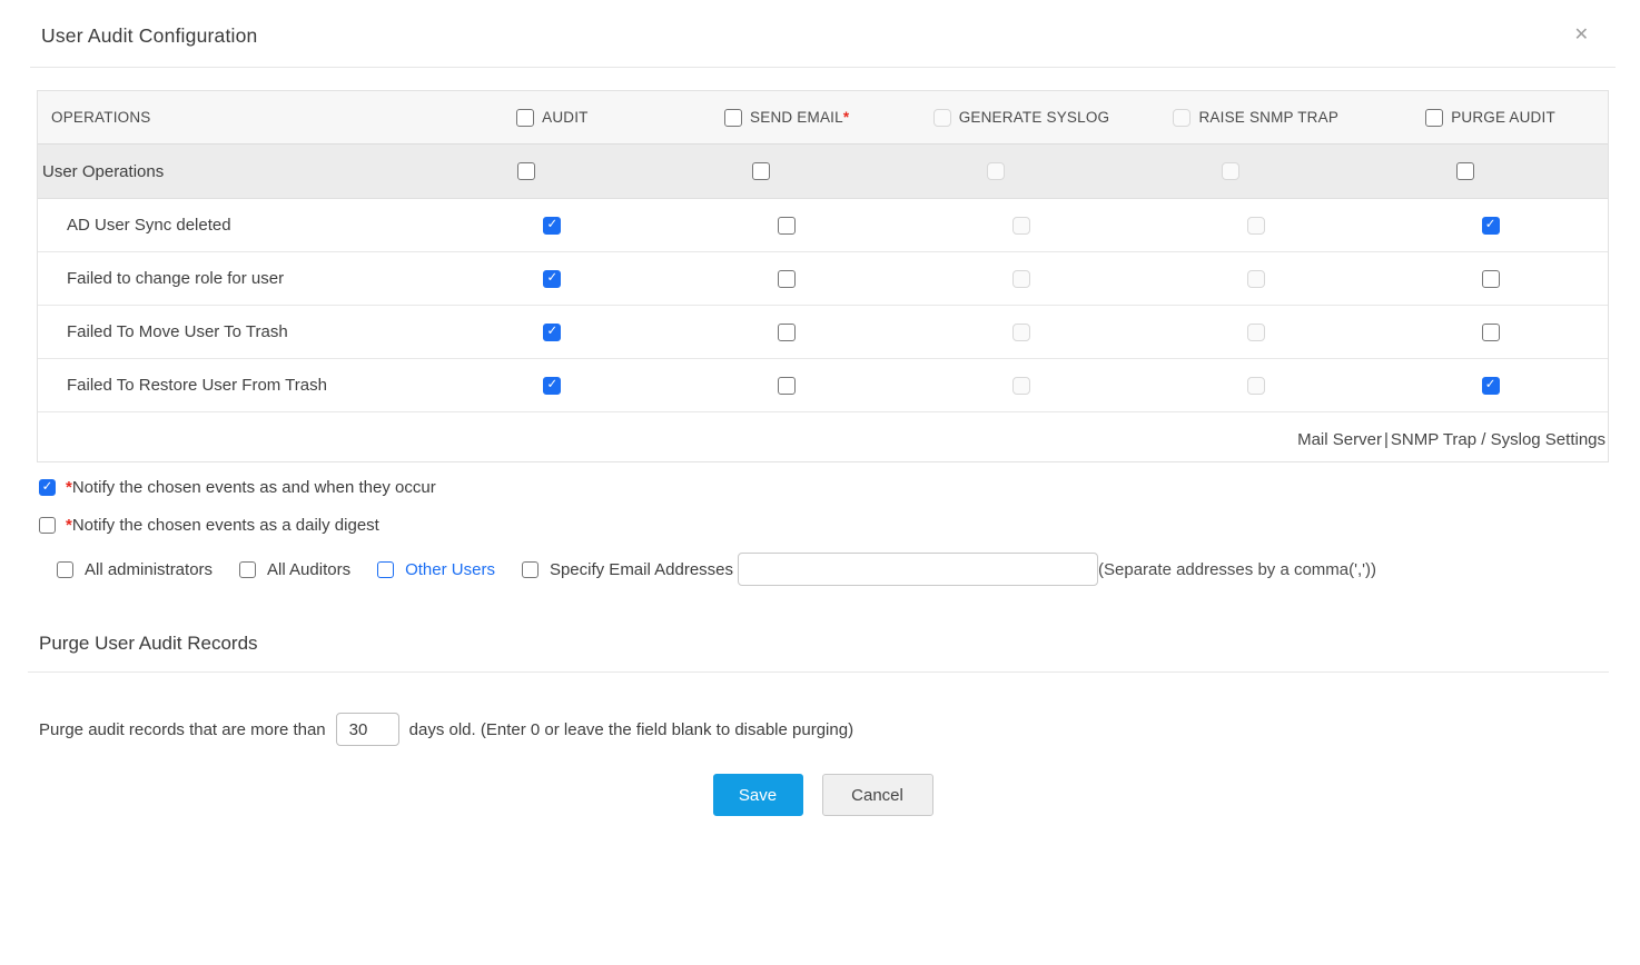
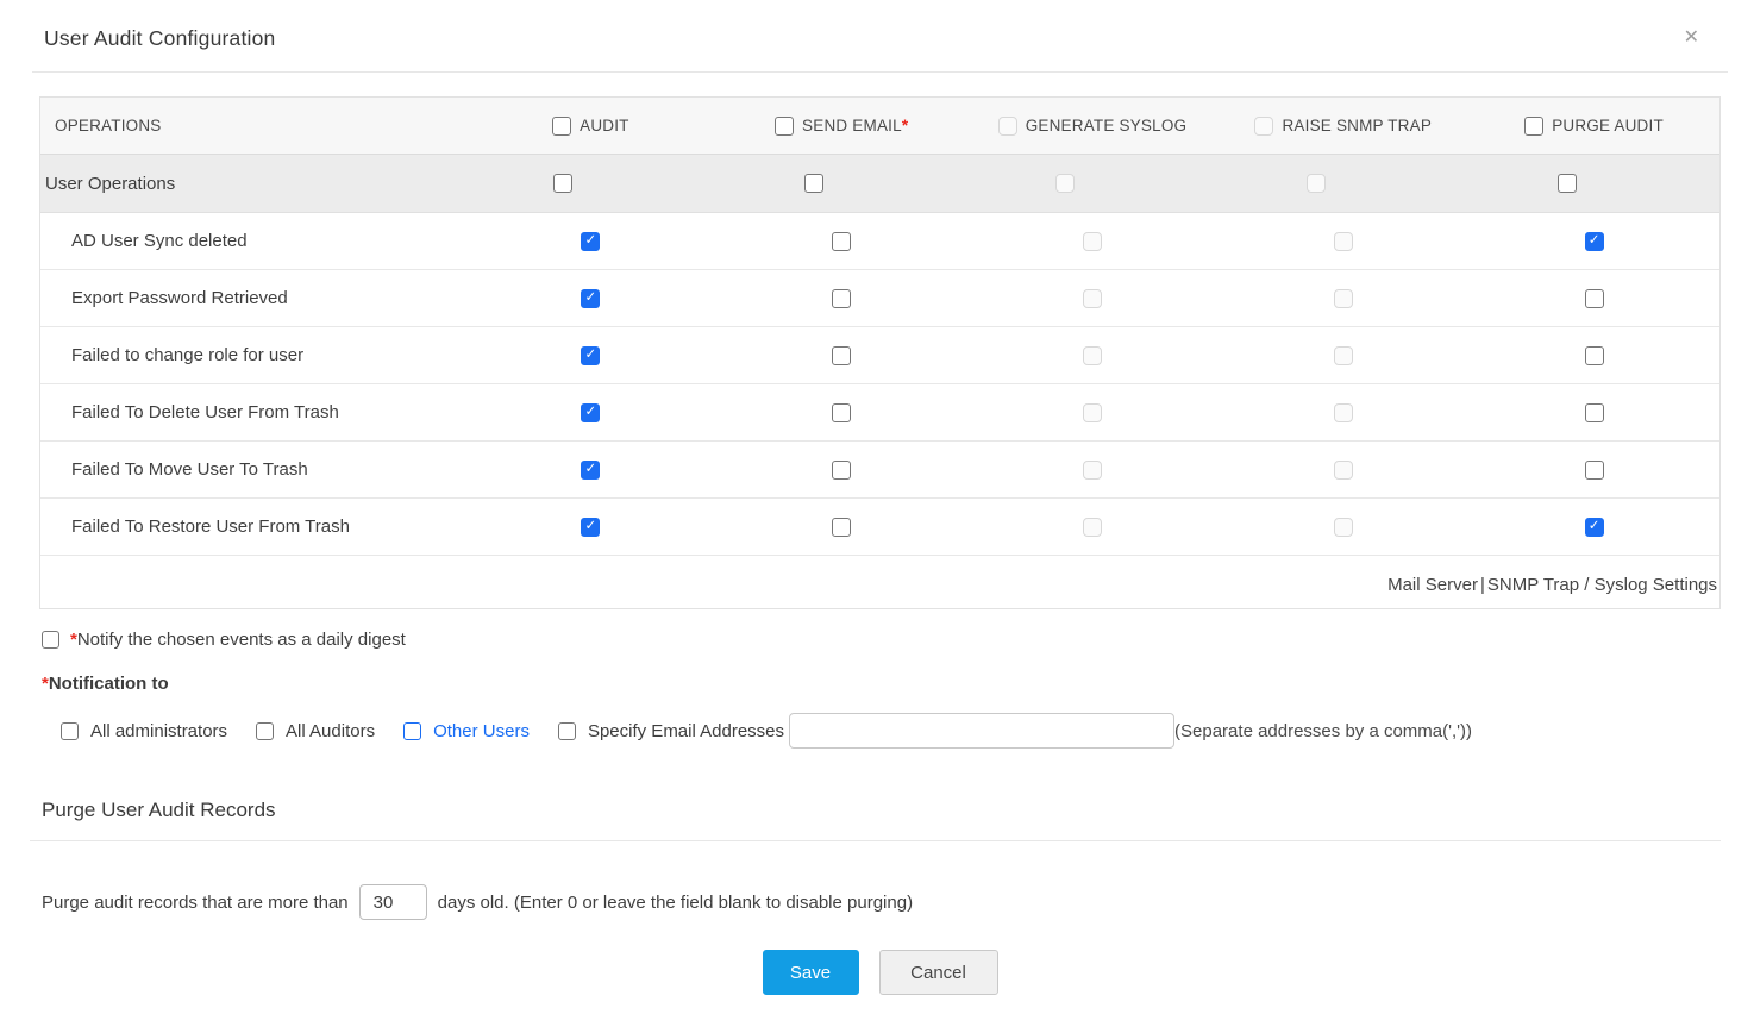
  User Audit Configuration
  ✕
  OPERATIONS
  AUDIT
  SEND EMAIL*
  GENERATE SYSLOG
  RAISE SNMP TRAP
  PURGE AUDIT
  User Operations
  AD User Sync deleted
+ Export Password Retrieved
  Failed to change role for user
+ Failed To Delete User From Trash
  Failed To Move User To Trash
  Failed To Restore User From Trash
  Mail Server
  |
  SNMP Trap / Syslog Settings
- *Notify the chosen events as and when they occur
  *Notify the chosen events as a daily digest
+ *Notification to
  All administrators
  All Auditors
  Other Users
  Specify Email Addresses
  (Separate addresses by a comma(','))
  Purge User Audit Records
  Purge audit records that are more than
  30
  days old. (Enter 0 or leave the field blank to disable purging)
  Save
  Cancel
